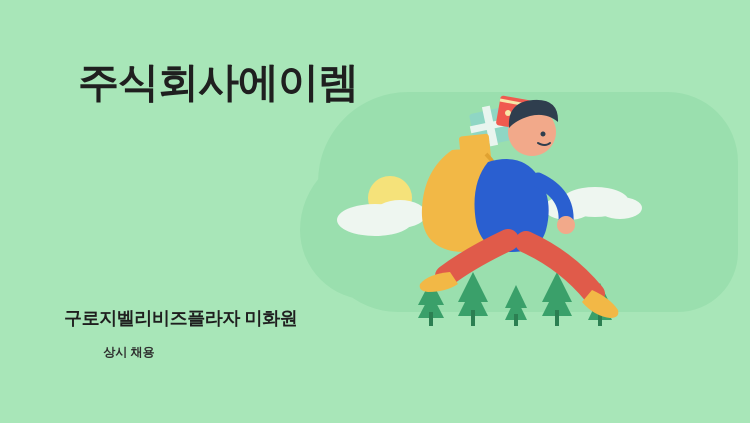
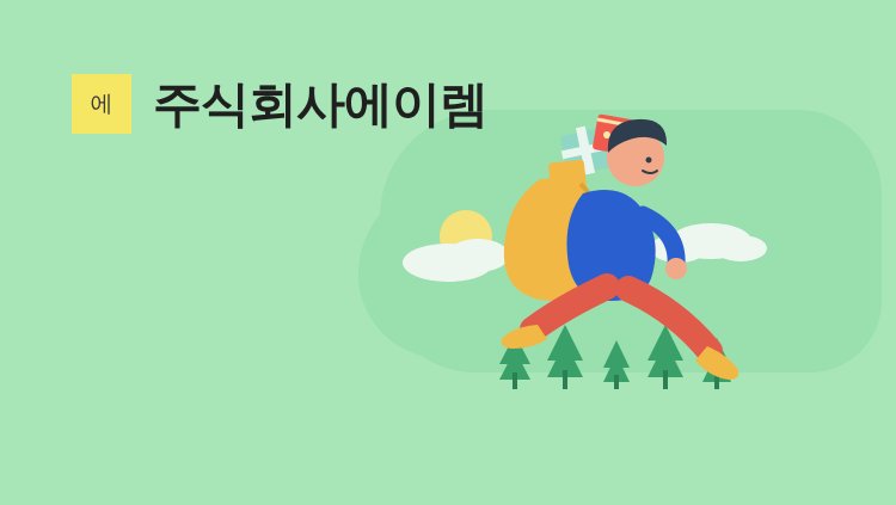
+ 에
  주식회사에이렘
- 구로지벨리비즈플라자 미화원
- 상시 채용
